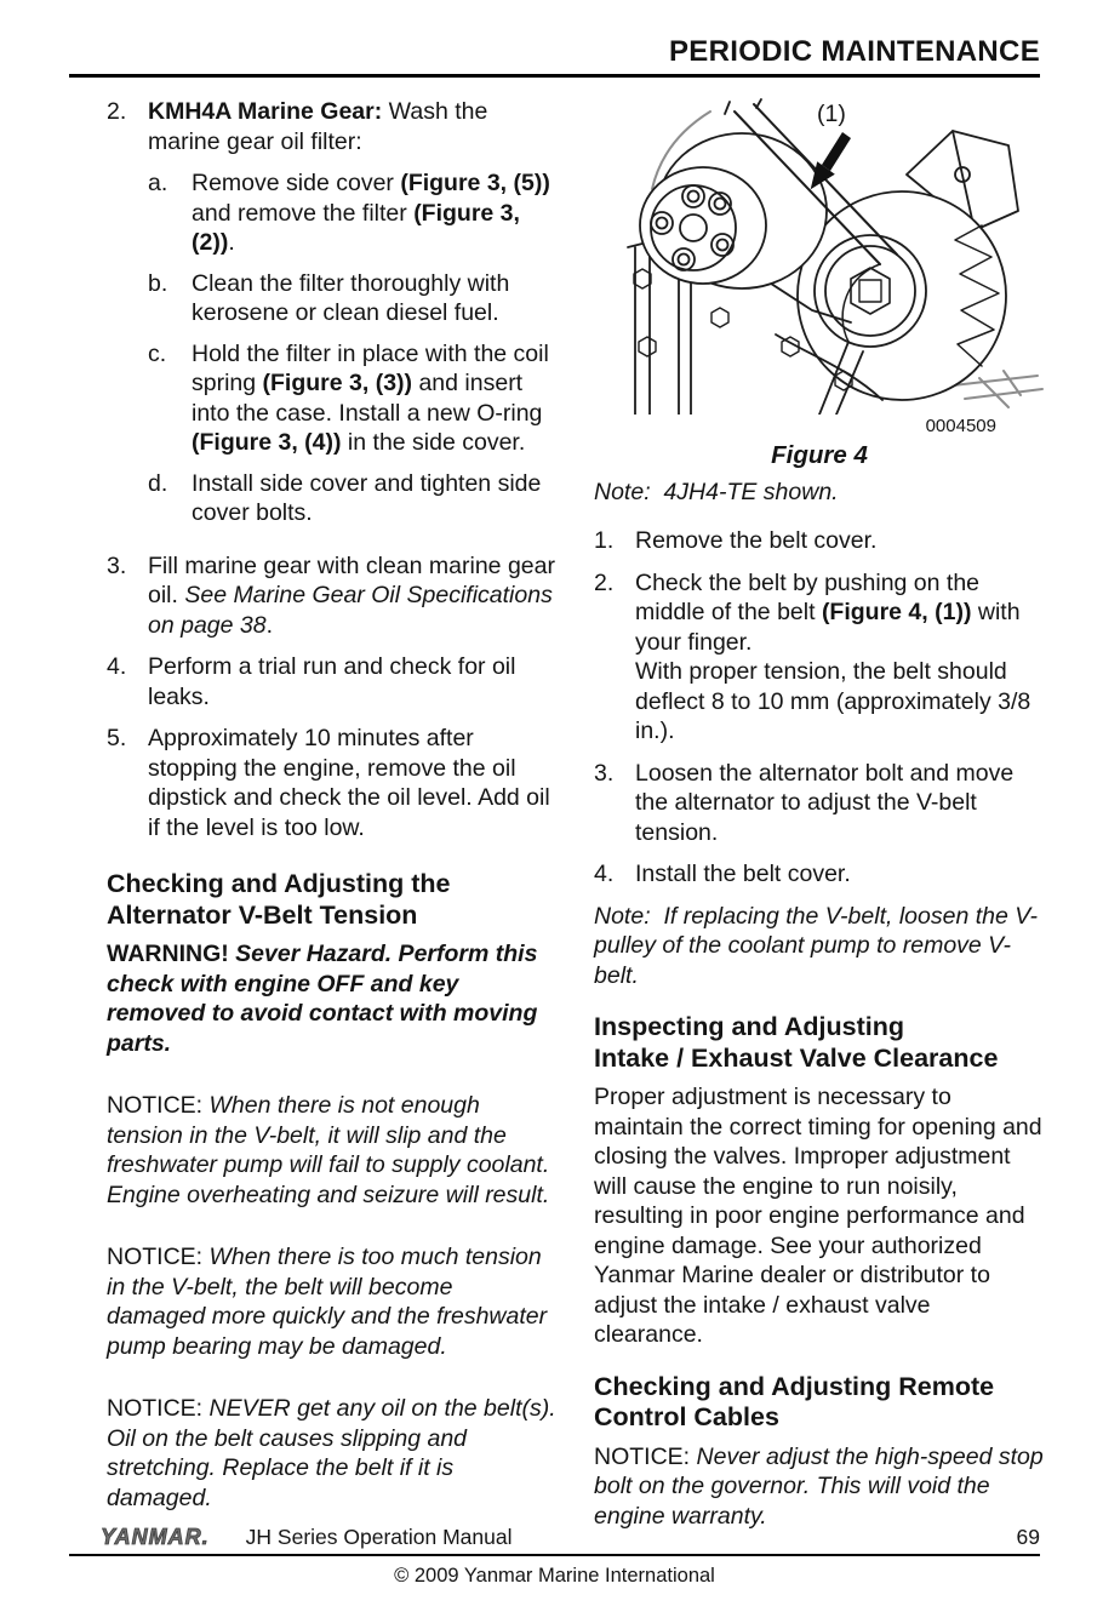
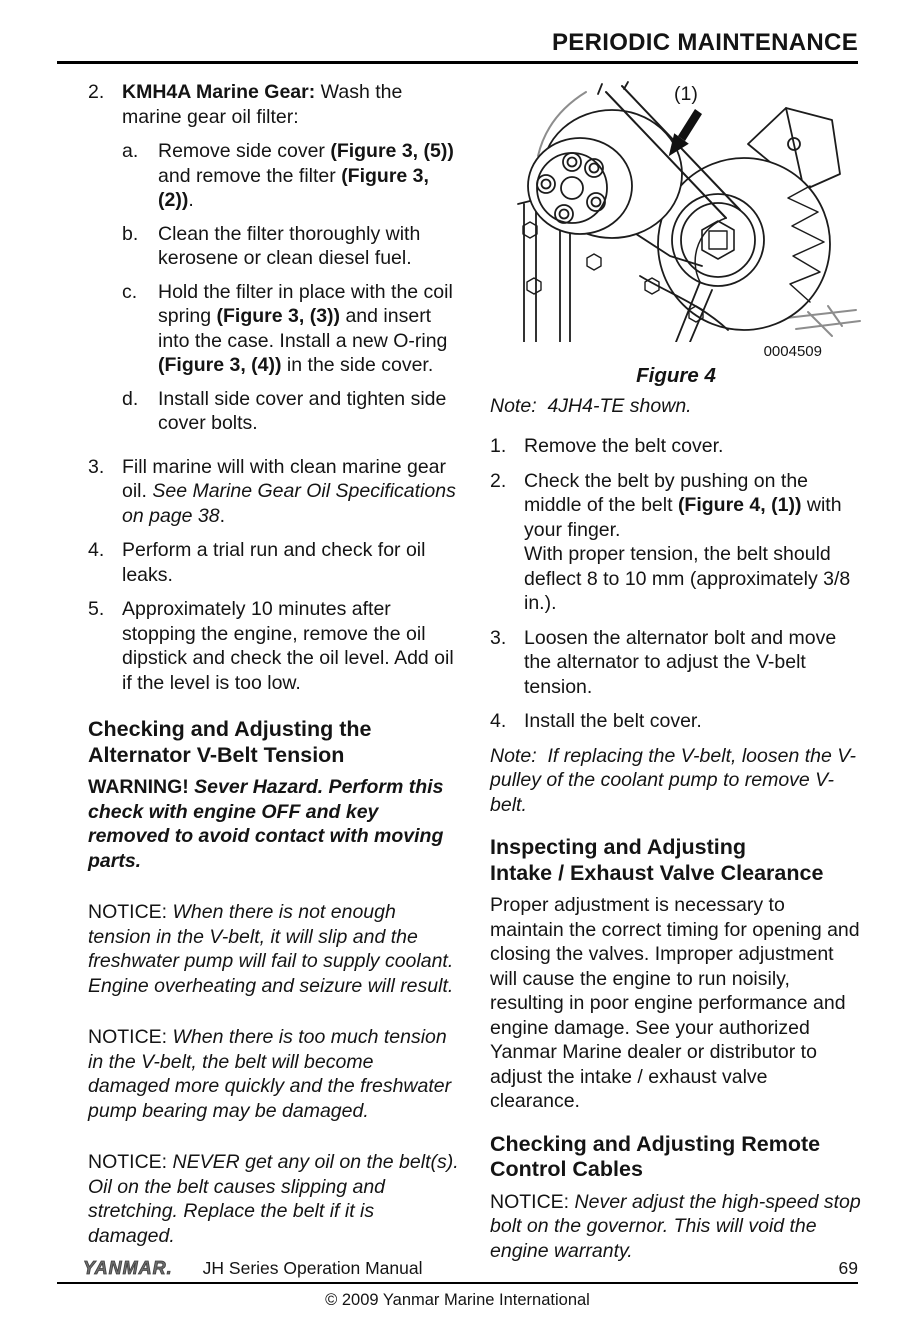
  PERIODIC MAINTENANCE
  2.
  KMH4A Marine Gear: Wash the marine gear oil filter:
  a.
  Remove side cover (Figure 3, (5)) and remove the filter (Figure 3, (2)).
  b.
  Clean the filter thoroughly with kerosene or clean diesel fuel.
  c.
  Hold the filter in place with the coil spring (Figure 3, (3)) and insert into the case. Install a new O-ring (Figure 3, (4)) in the side cover.
  d.
  Install side cover and tighten side cover bolts.
  3.
- Fill marine gear with clean marine gear oil. See Marine Gear Oil Specifications on page 38.
+ Fill marine will with clean marine gear oil. See Marine Gear Oil Specifications on page 38.
  4.
  Perform a trial run and check for oil leaks.
  5.
  Approximately 10 minutes after stopping the engine, remove the oil dipstick and check the oil level. Add oil if the level is too low.
  Checking and Adjusting the
  Alternator V-Belt Tension
  WARNING! Sever Hazard. Perform this check with engine OFF and key removed to avoid contact with moving parts.
  NOTICE: When there is not enough tension in the V-belt, it will slip and the freshwater pump will fail to supply coolant. Engine overheating and seizure will result.
  NOTICE: When there is too much tension in the V-belt, the belt will become damaged more quickly and the freshwater pump bearing may be damaged.
  NOTICE: NEVER get any oil on the belt(s). Oil on the belt causes slipping and stretching. Replace the belt if it is damaged.
  (1)
  0004509
  Figure 4
  Note: 4JH4-TE shown.
  1.
  Remove the belt cover.
  2.
  Check the belt by pushing on the middle of the belt (Figure 4, (1)) with your finger.
  With proper tension, the belt should deflect 8 to 10 mm (approximately 3/8 in.).
  3.
  Loosen the alternator bolt and move the alternator to adjust the V-belt tension.
  4.
  Install the belt cover.
  Note: If replacing the V-belt, loosen the V-pulley of the coolant pump to remove V-belt.
  Inspecting and Adjusting
  Intake / Exhaust Valve Clearance
  Proper adjustment is necessary to maintain the correct timing for opening and closing the valves. Improper adjustment will cause the engine to run noisily, resulting in poor engine performance and engine damage. See your authorized Yanmar Marine dealer or distributor to adjust the intake / exhaust valve clearance.
  Checking and Adjusting Remote
  Control Cables
  NOTICE: Never adjust the high-speed stop bolt on the governor. This will void the engine warranty.
  YANMAR.
  JH Series Operation Manual
  69
  © 2009 Yanmar Marine International
